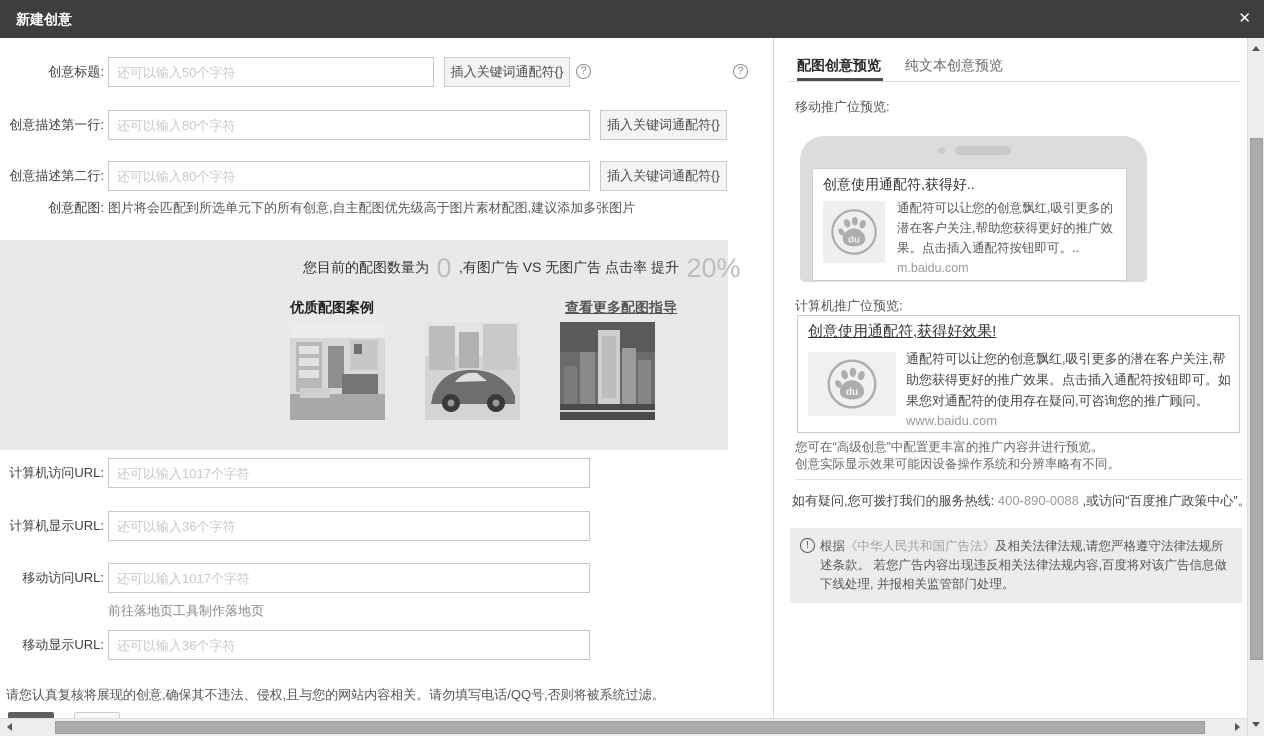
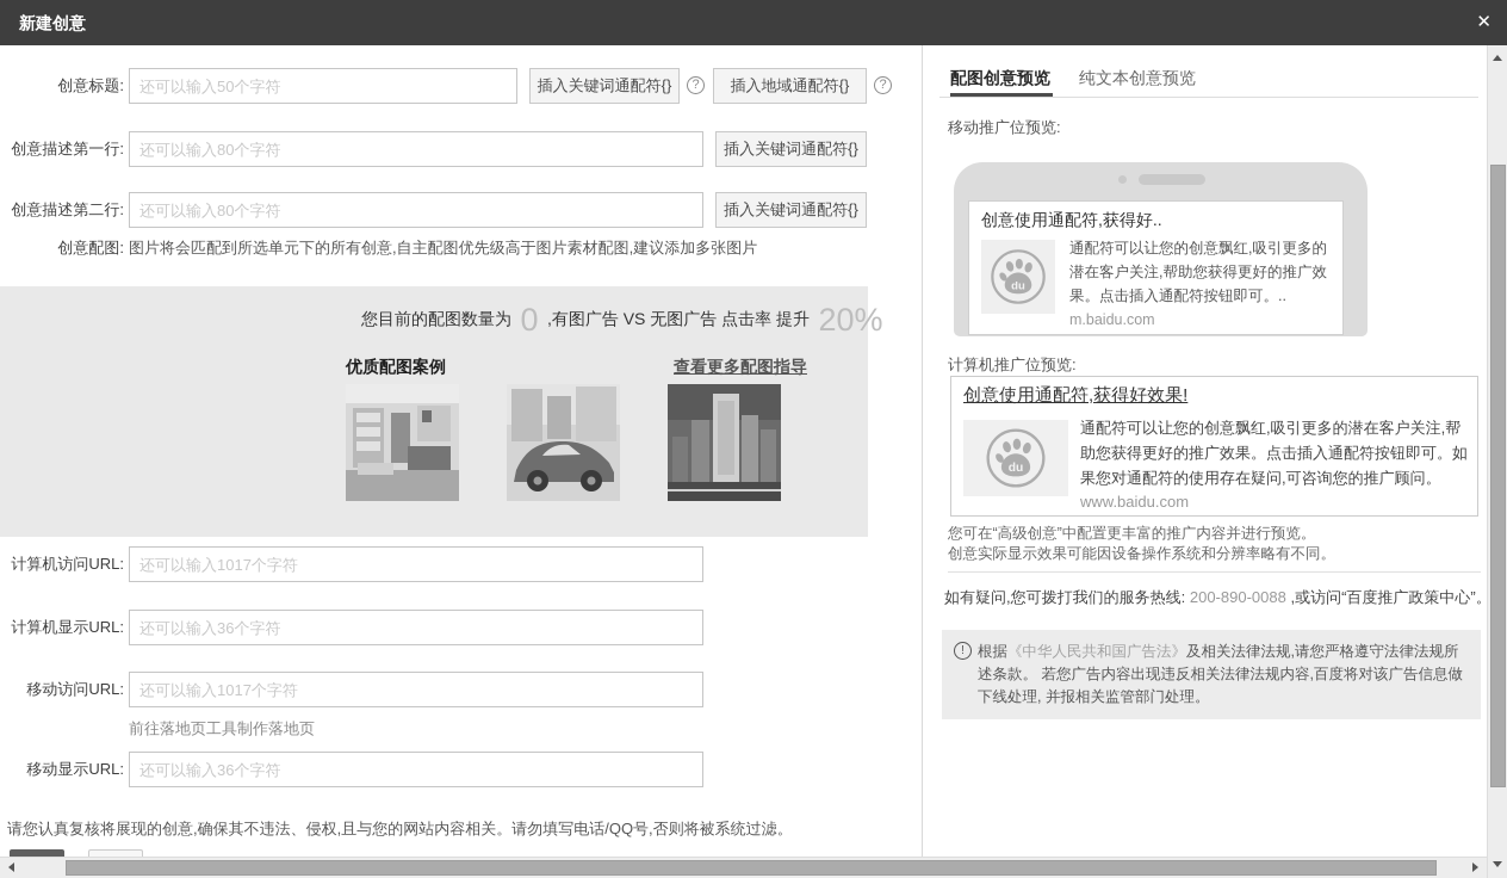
  新建创意
  ✕
  创意标题:
  还可以输入50个字符
  插入关键词通配符{}
  ?
+ 插入地域通配符{}
  ?
  创意描述第一行:
  还可以输入80个字符
  插入关键词通配符{}
  创意描述第二行:
  还可以输入80个字符
  插入关键词通配符{}
  创意配图:
  图片将会匹配到所选单元下的所有创意,自主配图优先级高于图片素材配图,建议添加多张图片
  您目前的配图数量为 0 ,有图广告 VS 无图广告 点击率 提升 20%
  优质配图案例
  查看更多配图指导
  计算机访问URL:
  还可以输入1017个字符
  计算机显示URL:
  还可以输入36个字符
  移动访问URL:
  还可以输入1017个字符
  前往落地页工具制作落地页
  移动显示URL:
  还可以输入36个字符
  请您认真复核将展现的创意,确保其不违法、侵权,且与您的网站内容相关。请勿填写电话/QQ号,否则将被系统过滤。
  配图创意预览
  纯文本创意预览
  移动推广位预览:
  创意使用通配符,获得好..
  du
  通配符可以让您的创意飘红,吸引更多的潜在客户关注,帮助您获得更好的推广效果。点击插入通配符按钮即可。..
  m.baidu.com
  计算机推广位预览:
  创意使用通配符,获得好效果!
  du
  通配符可以让您的创意飘红,吸引更多的潜在客户关注,帮助您获得更好的推广效果。点击插入通配符按钮即可。如果您对通配符的使用存在疑问,可咨询您的推广顾问。
  www.baidu.com
  您可在“高级创意”中配置更丰富的推广内容并进行预览。
  创意实际显示效果可能因设备操作系统和分辨率略有不同。
- 如有疑问,您可拨打我们的服务热线: 400-890-0088 ,或访问“百度推广政策中心”。
+ 如有疑问,您可拨打我们的服务热线: 200-890-0088 ,或访问“百度推广政策中心”。
  !
  根据《中华人民共和国广告法》及相关法律法规,请您严格遵守法律法规所述条款。 若您广告内容出现违反相关法律法规内容,百度将对该广告信息做下线处理, 并报相关监管部门处理。
